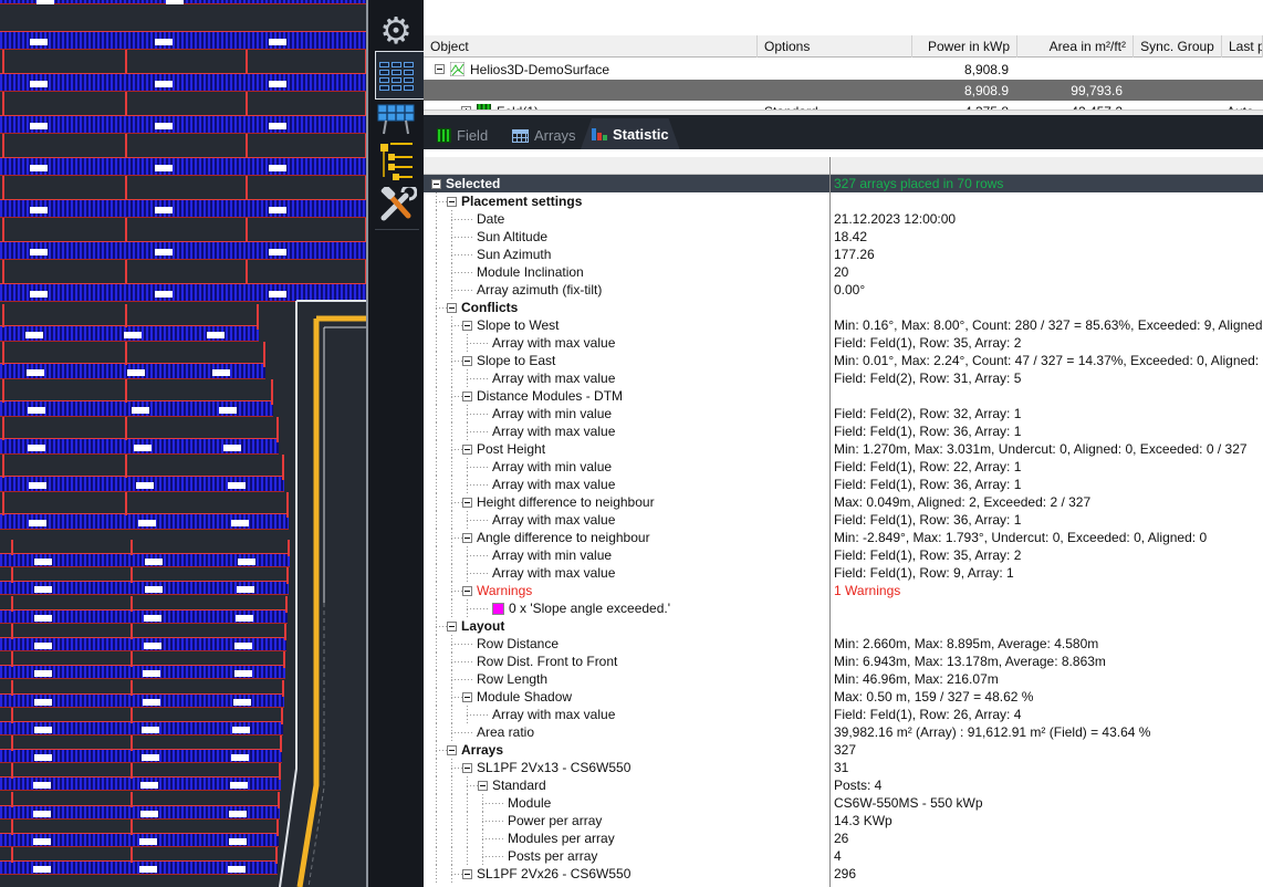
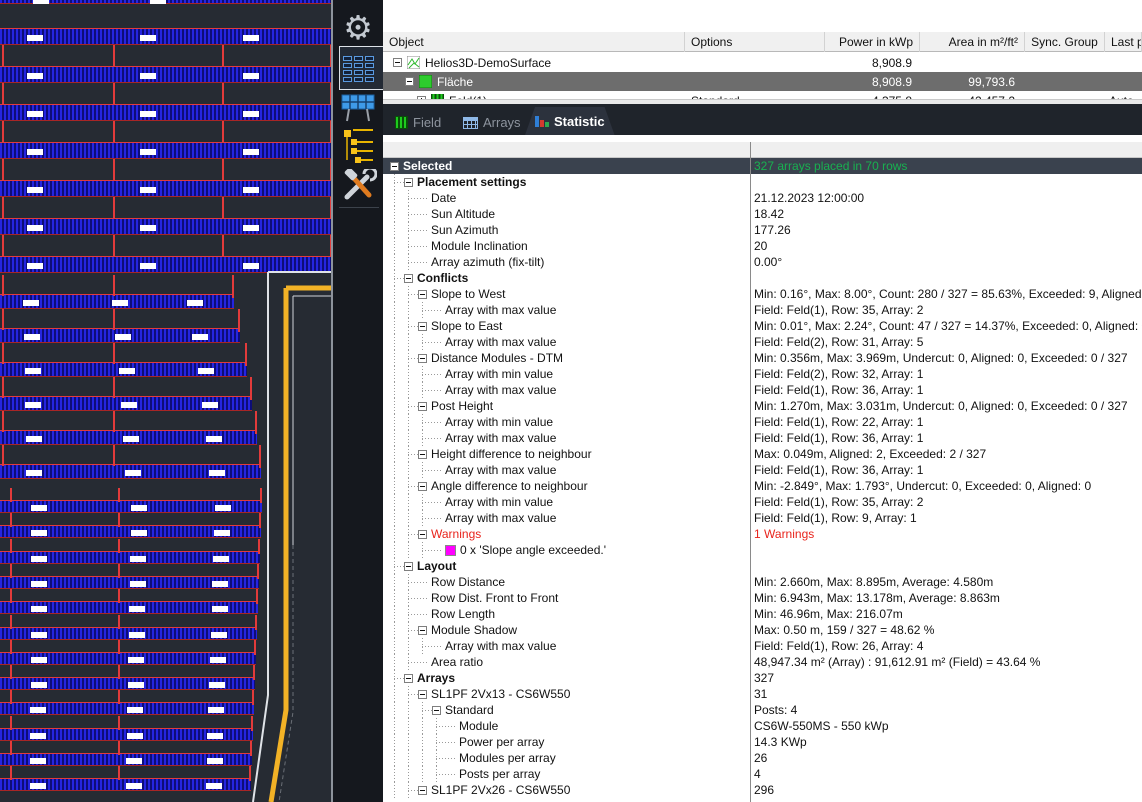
  ⚙
  Object
  Options
  Power in kWp
  Area in m²/ft²
  Sync. Group
  Last p
  Helios3D-DemoSurface
  8,908.9
+ Fläche
  8,908.9
  99,793.6
  Field
  Arrays
  Statistic
  Selected
  327 arrays placed in 70 rows
  Placement settings
  Date
  21.12.2023 12:00:00
  Sun Altitude
  18.42
  Sun Azimuth
  177.26
  Module Inclination
  20
  Array azimuth (fix-tilt)
  0.00°
  Conflicts
  Slope to West
  Min: 0.16°, Max: 8.00°, Count: 280 / 327 = 85.63%, Exceeded: 9, Aligned
  Array with max value
  Field: Feld(1), Row: 35, Array: 2
  Slope to East
  Min: 0.01°, Max: 2.24°, Count: 47 / 327 = 14.37%, Exceeded: 0, Aligned:
  Array with max value
  Field: Feld(2), Row: 31, Array: 5
  Distance Modules - DTM
+ Min: 0.356m, Max: 3.969m, Undercut: 0, Aligned: 0, Exceeded: 0 / 327
  Array with min value
  Field: Feld(2), Row: 32, Array: 1
  Array with max value
  Field: Feld(1), Row: 36, Array: 1
  Post Height
  Min: 1.270m, Max: 3.031m, Undercut: 0, Aligned: 0, Exceeded: 0 / 327
  Array with min value
  Field: Feld(1), Row: 22, Array: 1
  Array with max value
  Field: Feld(1), Row: 36, Array: 1
  Height difference to neighbour
  Max: 0.049m, Aligned: 2, Exceeded: 2 / 327
  Array with max value
  Field: Feld(1), Row: 36, Array: 1
  Angle difference to neighbour
  Min: -2.849°, Max: 1.793°, Undercut: 0, Exceeded: 0, Aligned: 0
  Array with min value
  Field: Feld(1), Row: 35, Array: 2
  Array with max value
  Field: Feld(1), Row: 9, Array: 1
  Warnings
  1 Warnings
  0 x 'Slope angle exceeded.'
  Layout
  Row Distance
  Min: 2.660m, Max: 8.895m, Average: 4.580m
  Row Dist. Front to Front
  Min: 6.943m, Max: 13.178m, Average: 8.863m
  Row Length
  Min: 46.96m, Max: 216.07m
  Module Shadow
  Max: 0.50 m, 159 / 327 = 48.62 %
  Array with max value
  Field: Feld(1), Row: 26, Array: 4
  Area ratio
- 39,982.16 m² (Array) : 91,612.91 m² (Field) = 43.64 %
+ 48,947.34 m² (Array) : 91,612.91 m² (Field) = 43.64 %
  Arrays
  327
  SL1PF 2Vx13 - CS6W550
  31
  Standard
  Posts: 4
  Module
  CS6W-550MS - 550 kWp
  Power per array
  14.3 KWp
  Modules per array
  26
  Posts per array
  4
  SL1PF 2Vx26 - CS6W550
  296
